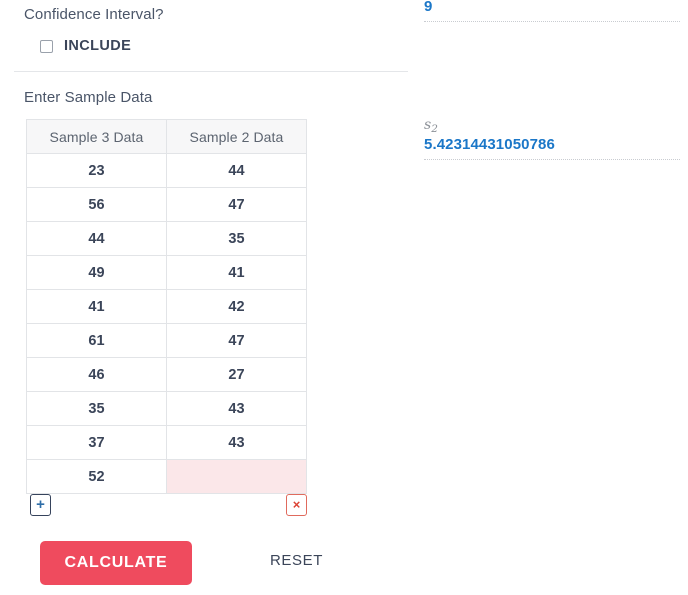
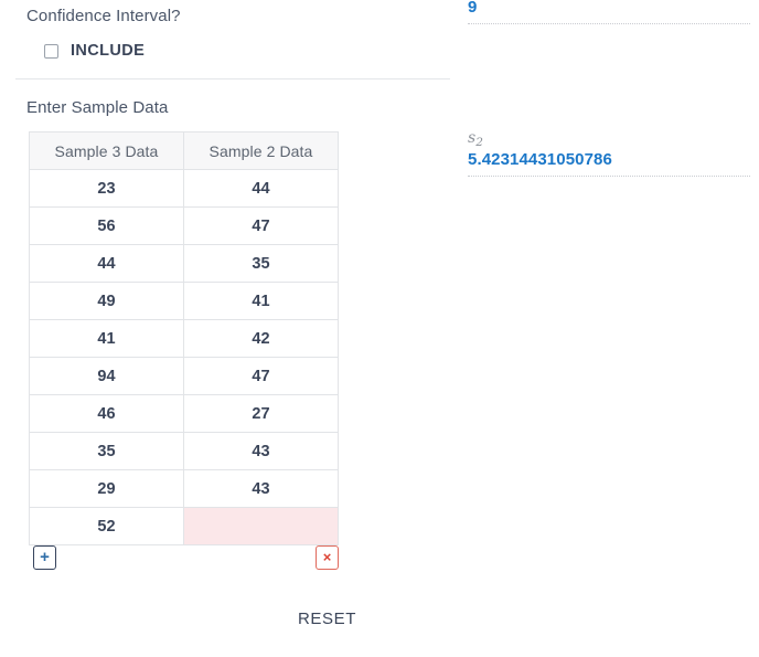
  Confidence Interval?
  INCLUDE
  Enter Sample Data
  Sample 3 Data	Sample 2 Data
  23	44
  56	47
  44	35
  49	41
  41	42
- 61	47
+ 94	47
  46	27
  35	43
- 37	43
+ 29	43
  52
  +
  ×
- CALCULATE
  RESET
  9
  s2
  5.42314431050786
